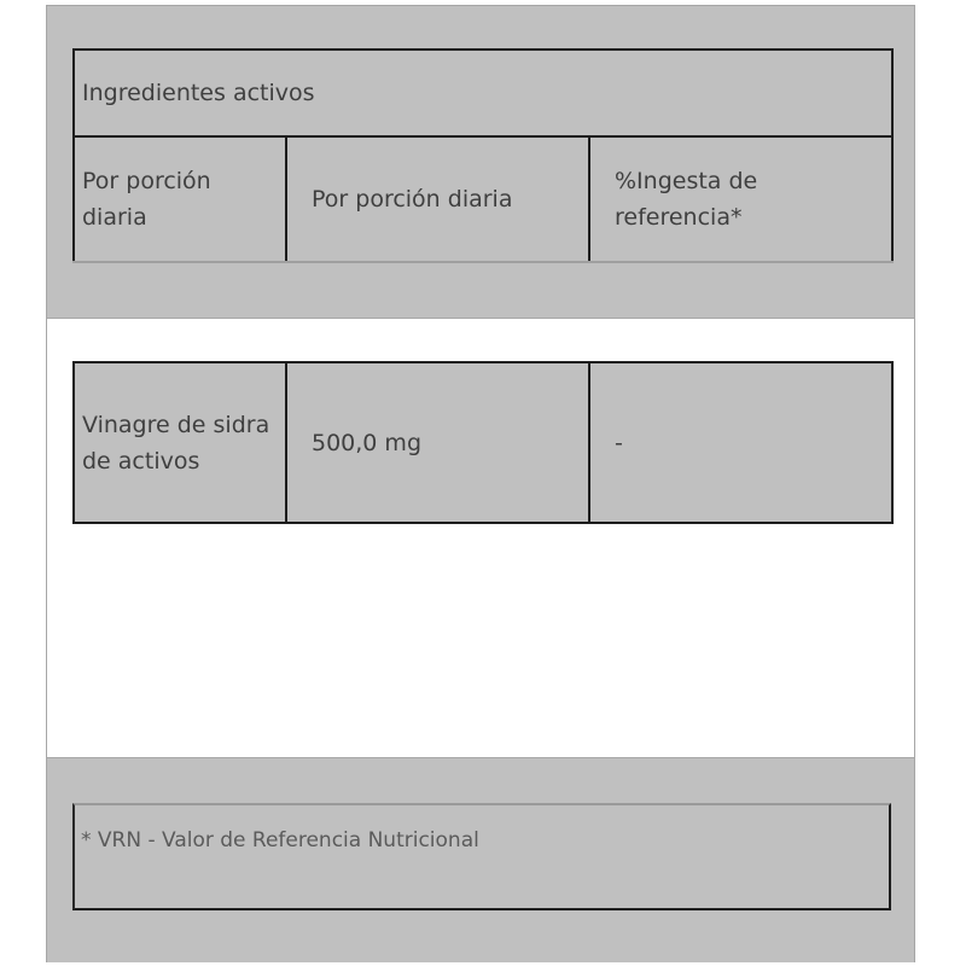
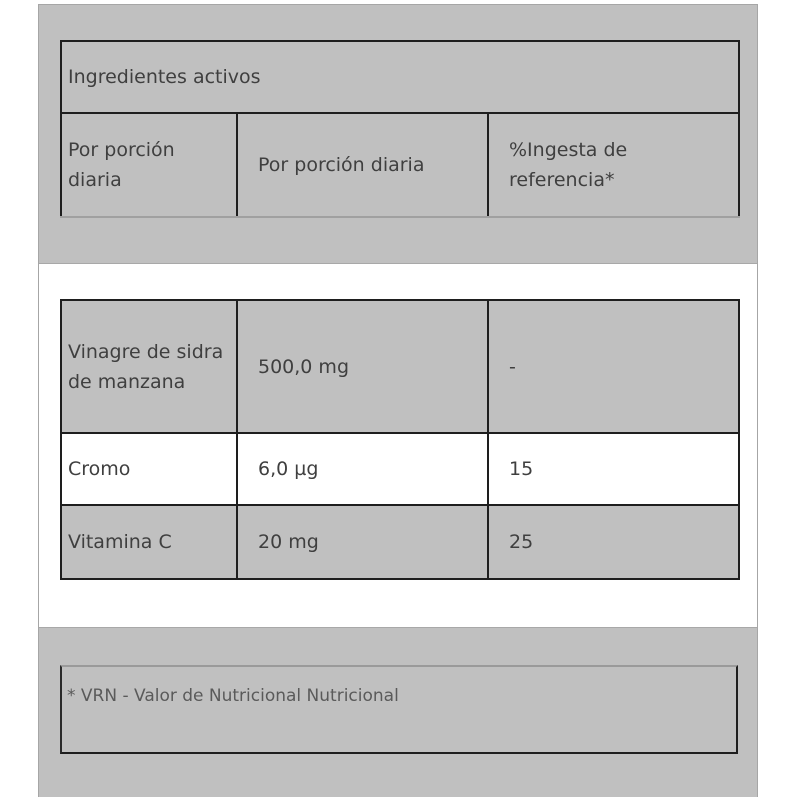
  Ingredientes activos
  Por porción diaria	Por porción diaria	%Ingesta de referencia*
- Vinagre de sidra de activos	500,0 mg	-
+ Vinagre de sidra de manzana	500,0 mg	-
+ Cromo	6,0 µg	15
+ Vitamina C	20 mg	25
- * VRN - Valor de Referencia Nutricional
+ * VRN - Valor de Nutricional Nutricional
